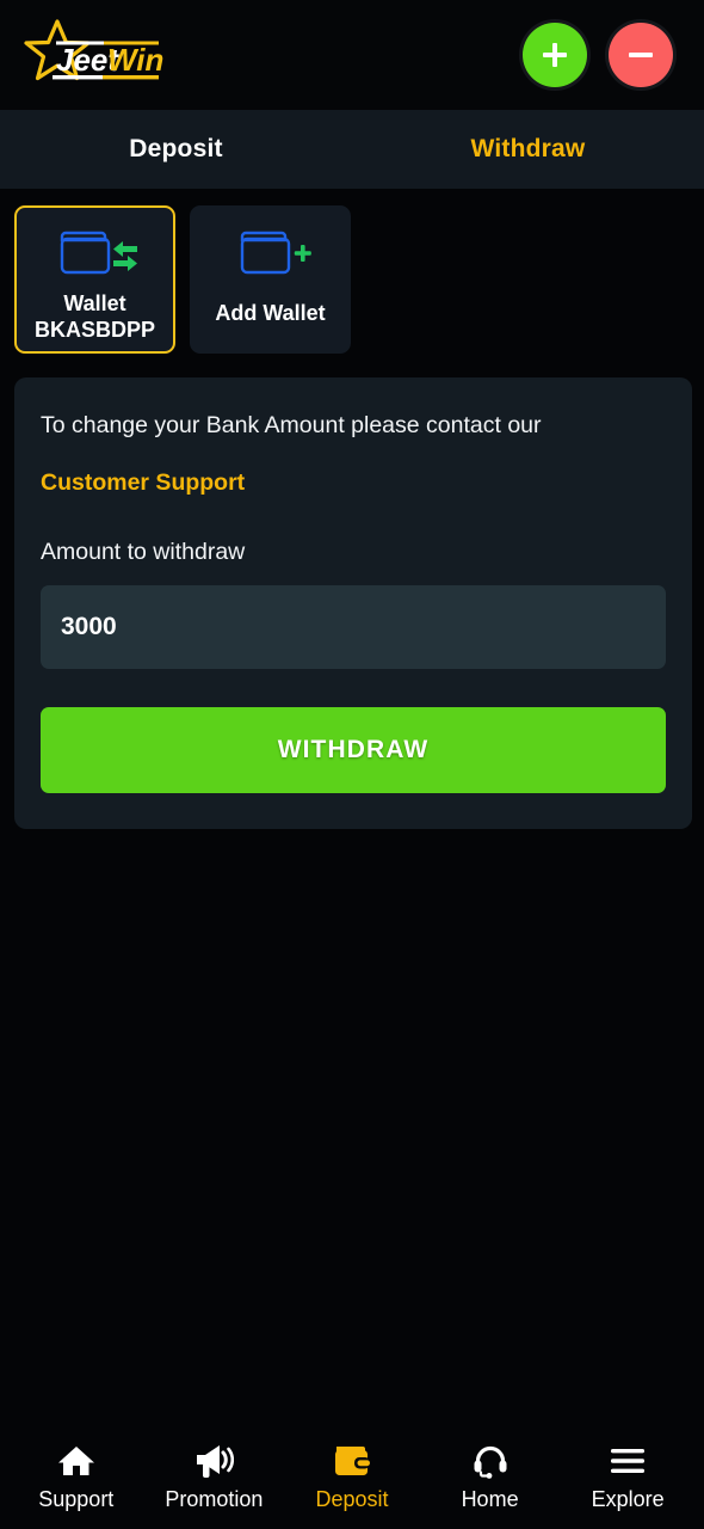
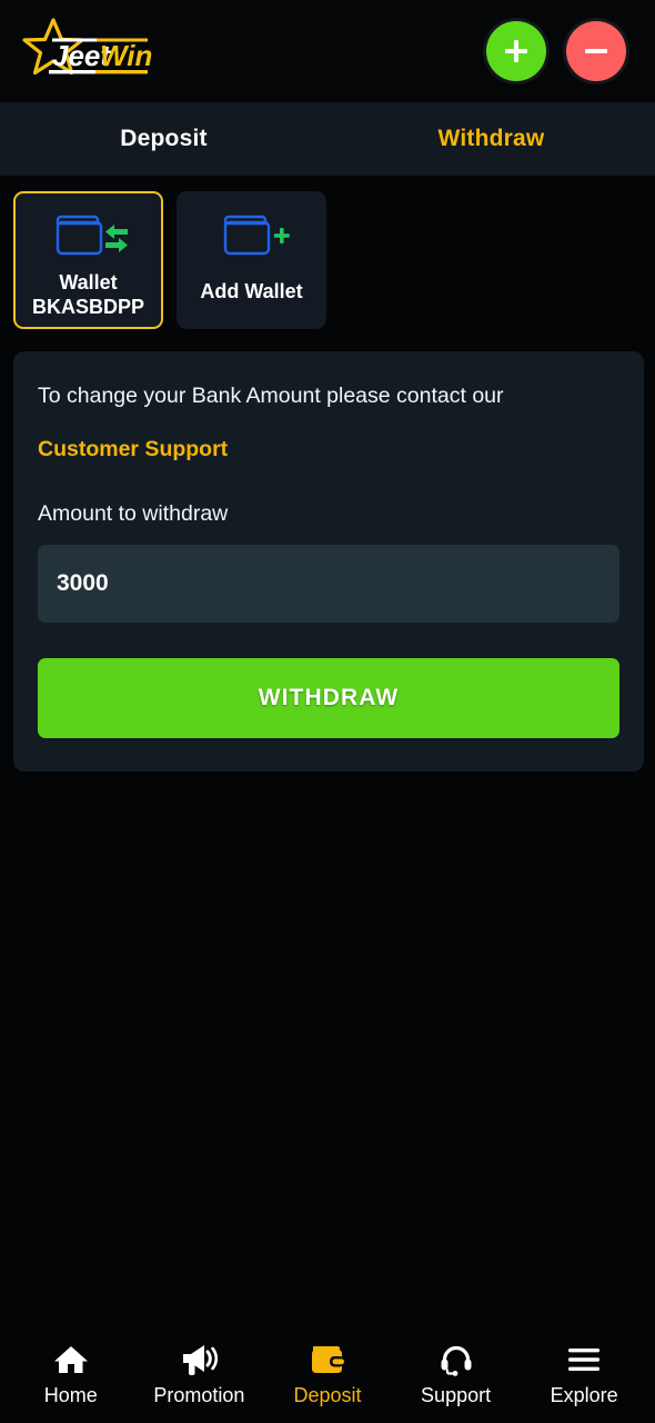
  Jeet
  Win
  Deposit
  Withdraw
  Wallet
  BKASBDPP
  Add Wallet
  To change your Bank Amount please contact our
  Customer Support
  Amount to withdraw
  3000 WITHDRAW
- Support
+ Home
  Promotion
  Deposit
- Home
+ Support
  Explore
